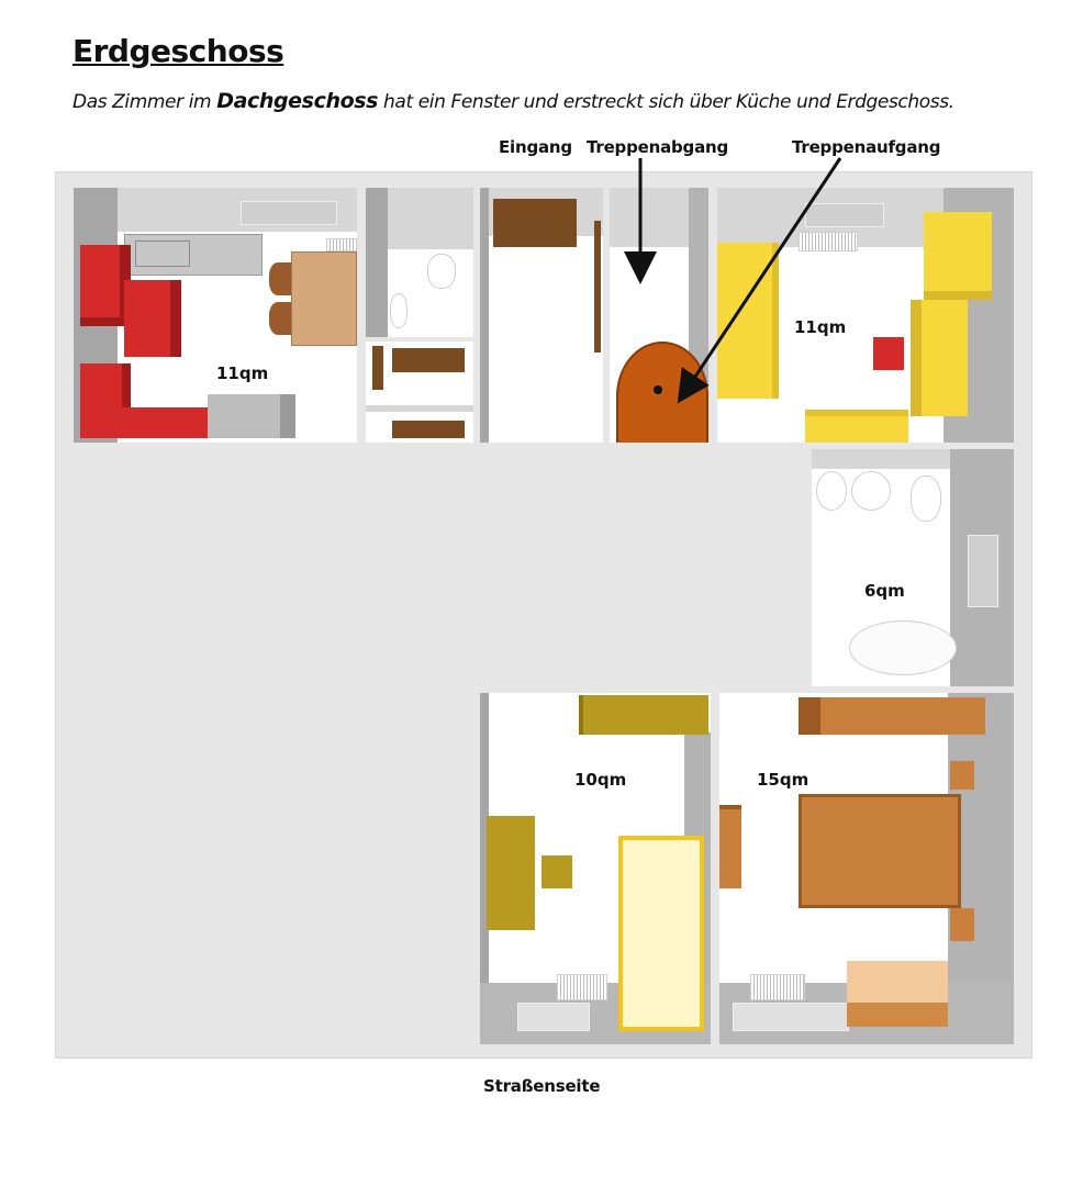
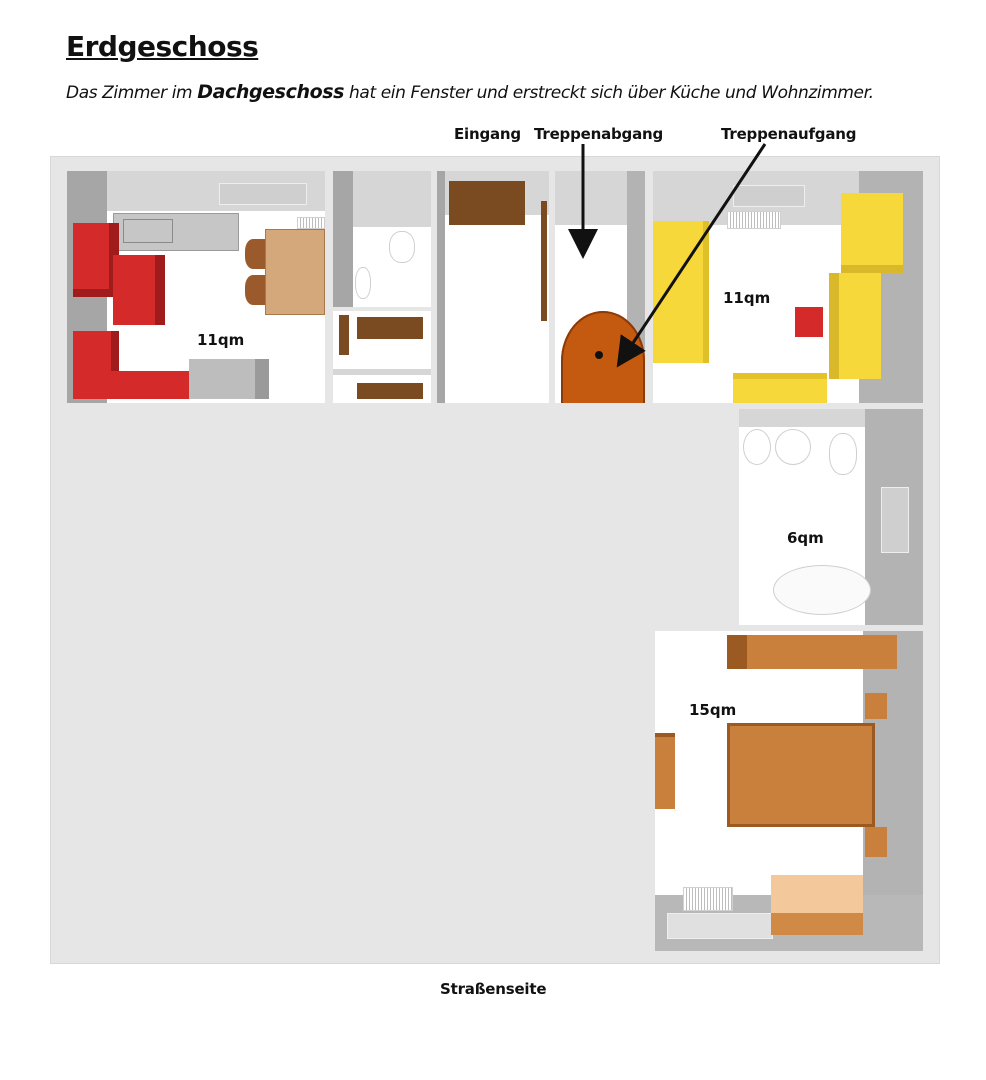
  Erdgeschoss
- Das Zimmer im Dachgeschoss hat ein Fenster und erstreckt sich über Küche und Erdgeschoss.
+ Das Zimmer im Dachgeschoss hat ein Fenster und erstreckt sich über Küche und Wohnzimmer.
  Eingang
  Treppenabgang
  Treppenaufgang
  11qm
  11qm
  6qm
- 10qm
  15qm
  Straßenseite
